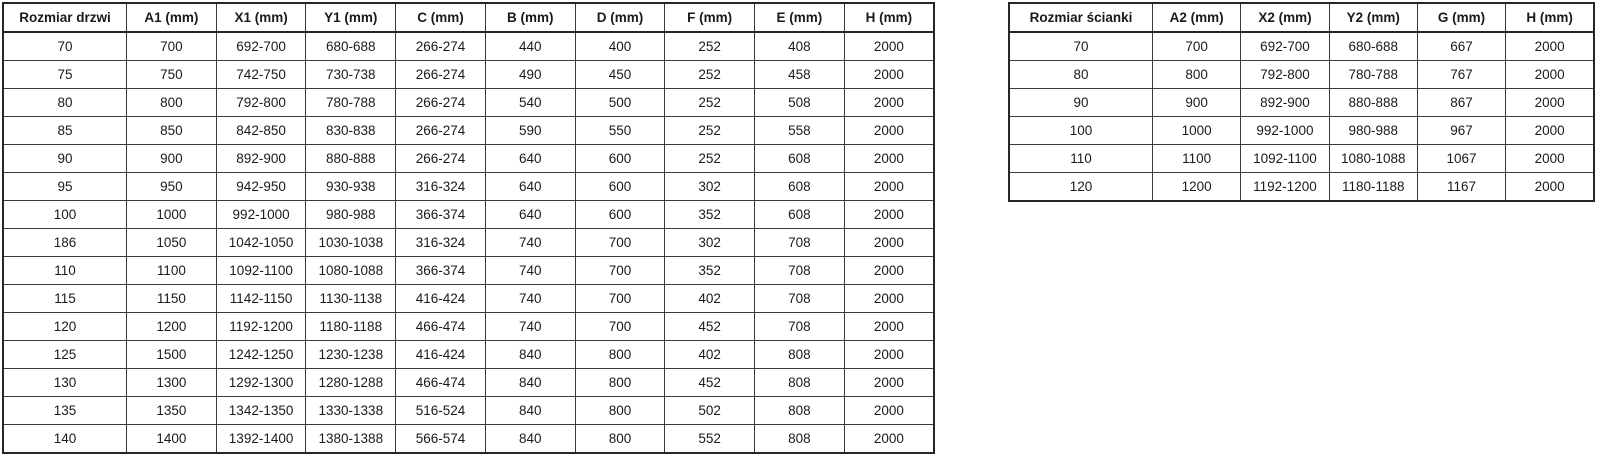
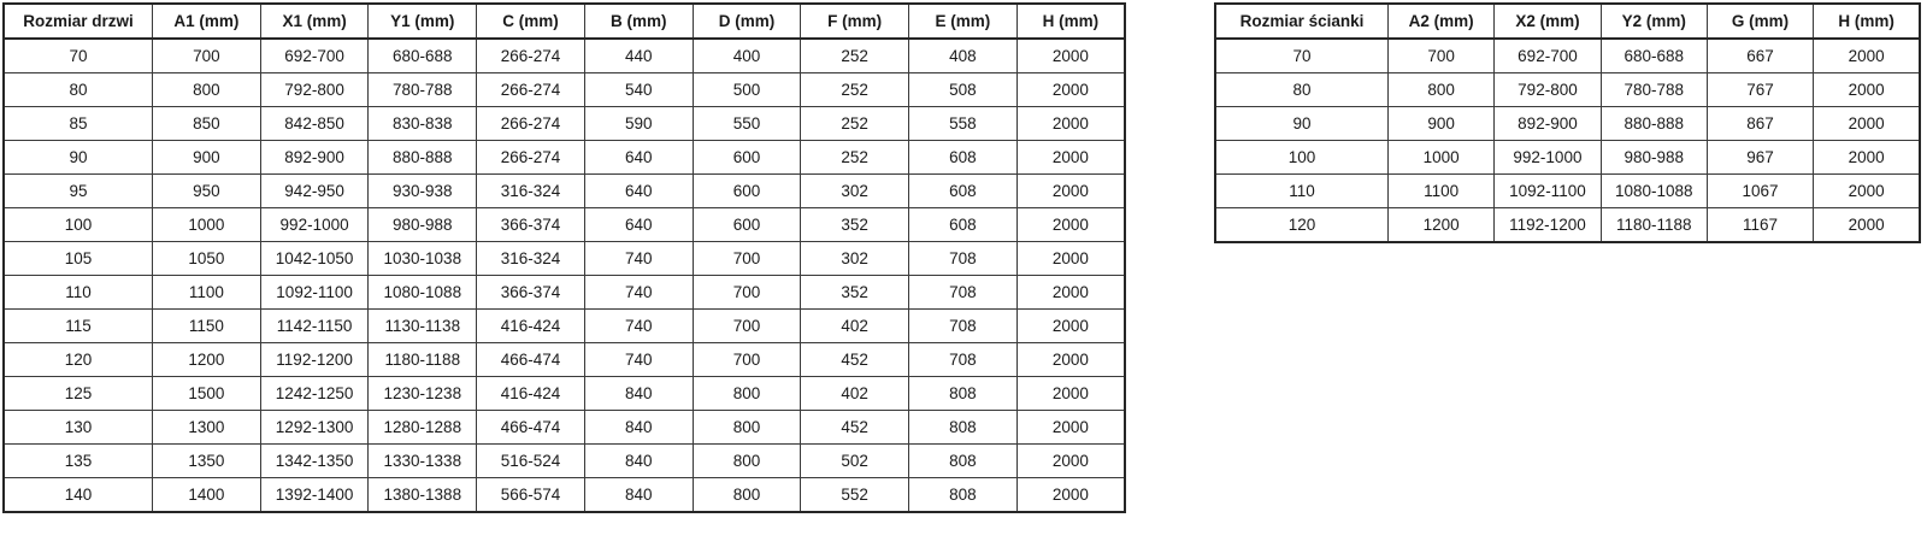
  Rozmiar drzwi	A1 (mm)	X1 (mm)	Y1 (mm)	C (mm)	B (mm)	D (mm)	F (mm)	E (mm)	H (mm)
  70	700	692-700	680-688	266-274	440	400	252	408	2000
- 75	750	742-750	730-738	266-274	490	450	252	458	2000
  80	800	792-800	780-788	266-274	540	500	252	508	2000
  85	850	842-850	830-838	266-274	590	550	252	558	2000
  90	900	892-900	880-888	266-274	640	600	252	608	2000
  95	950	942-950	930-938	316-324	640	600	302	608	2000
  100	1000	992-1000	980-988	366-374	640	600	352	608	2000
- 186	1050	1042-1050	1030-1038	316-324	740	700	302	708	2000
+ 105	1050	1042-1050	1030-1038	316-324	740	700	302	708	2000
  110	1100	1092-1100	1080-1088	366-374	740	700	352	708	2000
  115	1150	1142-1150	1130-1138	416-424	740	700	402	708	2000
  120	1200	1192-1200	1180-1188	466-474	740	700	452	708	2000
  125	1500	1242-1250	1230-1238	416-424	840	800	402	808	2000
  130	1300	1292-1300	1280-1288	466-474	840	800	452	808	2000
  135	1350	1342-1350	1330-1338	516-524	840	800	502	808	2000
  140	1400	1392-1400	1380-1388	566-574	840	800	552	808	2000
  Rozmiar ścianki	A2 (mm)	X2 (mm)	Y2 (mm)	G (mm)	H (mm)
  70	700	692-700	680-688	667	2000
  80	800	792-800	780-788	767	2000
  90	900	892-900	880-888	867	2000
  100	1000	992-1000	980-988	967	2000
  110	1100	1092-1100	1080-1088	1067	2000
  120	1200	1192-1200	1180-1188	1167	2000
